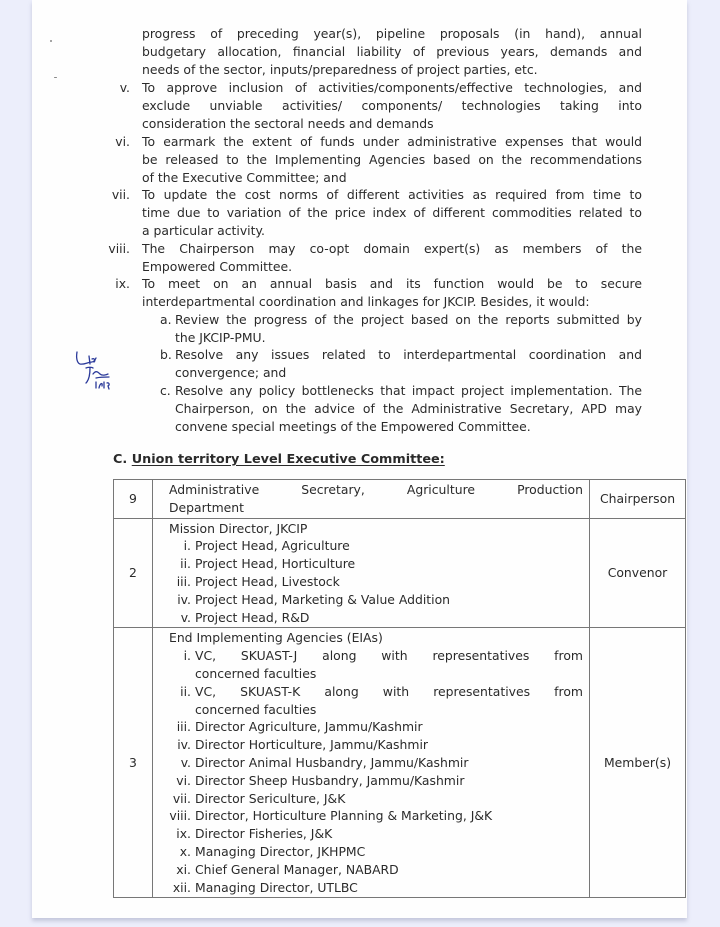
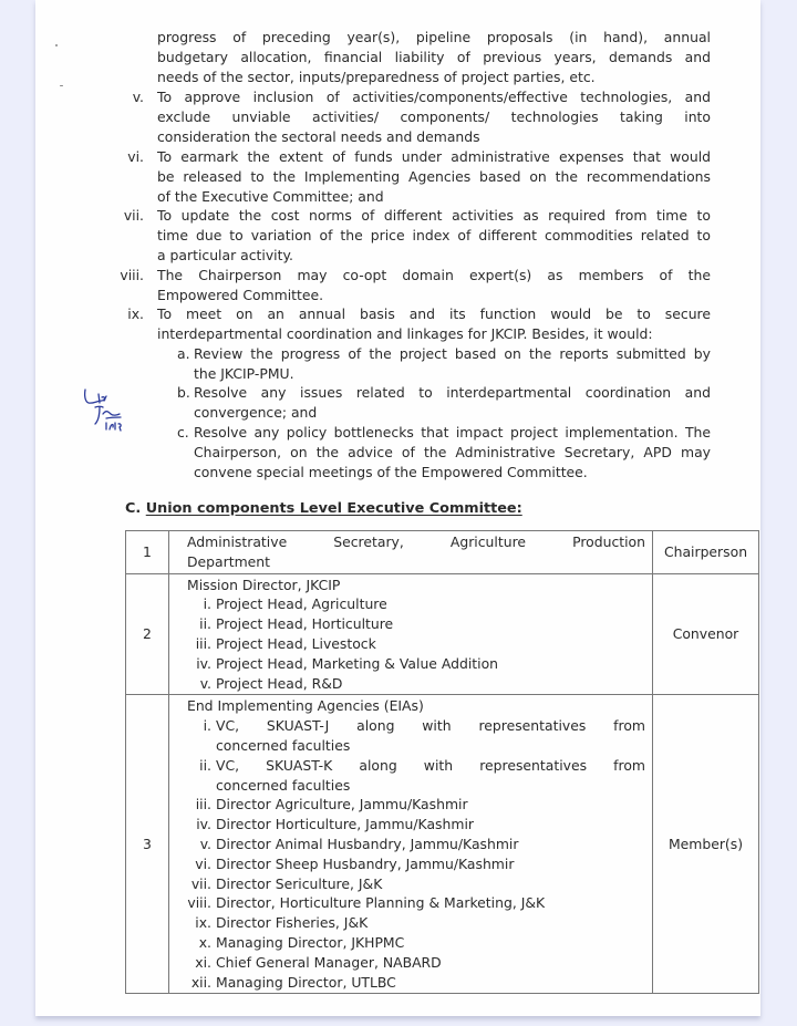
  progress of preceding year(s), pipeline proposals (in hand), annual
  budgetary allocation, financial liability of previous years, demands and
  needs of the sector, inputs/preparedness of project parties, etc.
  v.
  To approve inclusion of activities/components/effective technologies, and
  exclude unviable activities/ components/ technologies taking into
  consideration the sectoral needs and demands
  vi.
  To earmark the extent of funds under administrative expenses that would
  be released to the Implementing Agencies based on the recommendations
  of the Executive Committee; and
  vii.
  To update the cost norms of different activities as required from time to
  time due to variation of the price index of different commodities related to
  a particular activity.
  viii.
  The Chairperson may co-opt domain expert(s) as members of the
  Empowered Committee.
  ix.
  To meet on an annual basis and its function would be to secure
  interdepartmental coordination and linkages for JKCIP. Besides, it would:
  a.
  Review the progress of the project based on the reports submitted by
  the JKCIP-PMU.
  b.
  Resolve any issues related to interdepartmental coordination and
  convergence; and
  c.
  Resolve any policy bottlenecks that impact project implementation. The
  Chairperson, on the advice of the Administrative Secretary, APD may
  convene special meetings of the Empowered Committee.
- C. Union territory Level Executive Committee:
+ C. Union components Level Executive Committee:
- 9	Administrative Secretary, Agriculture Production Department	Chairperson
+ 1	Administrative Secretary, Agriculture Production Department	Chairperson
  2	Mission Director, JKCIP i. Project Head, Agriculture ii. Project Head, Horticulture iii. Project Head, Livestock iv. Project Head, Marketing & Value Addition v. Project Head, R&D	Convenor
  3	End Implementing Agencies (EIAs) i. VC, SKUAST-J along with representatives fromconcerned faculties ii. VC, SKUAST-K along with representatives fromconcerned faculties iii. Director Agriculture, Jammu/Kashmir iv. Director Horticulture, Jammu/Kashmir v. Director Animal Husbandry, Jammu/Kashmir vi. Director Sheep Husbandry, Jammu/Kashmir vii. Director Sericulture, J&K viii. Director, Horticulture Planning & Marketing, J&K ix. Director Fisheries, J&K x. Managing Director, JKHPMC xi. Chief General Manager, NABARD xii. Managing Director, UTLBC	Member(s)
